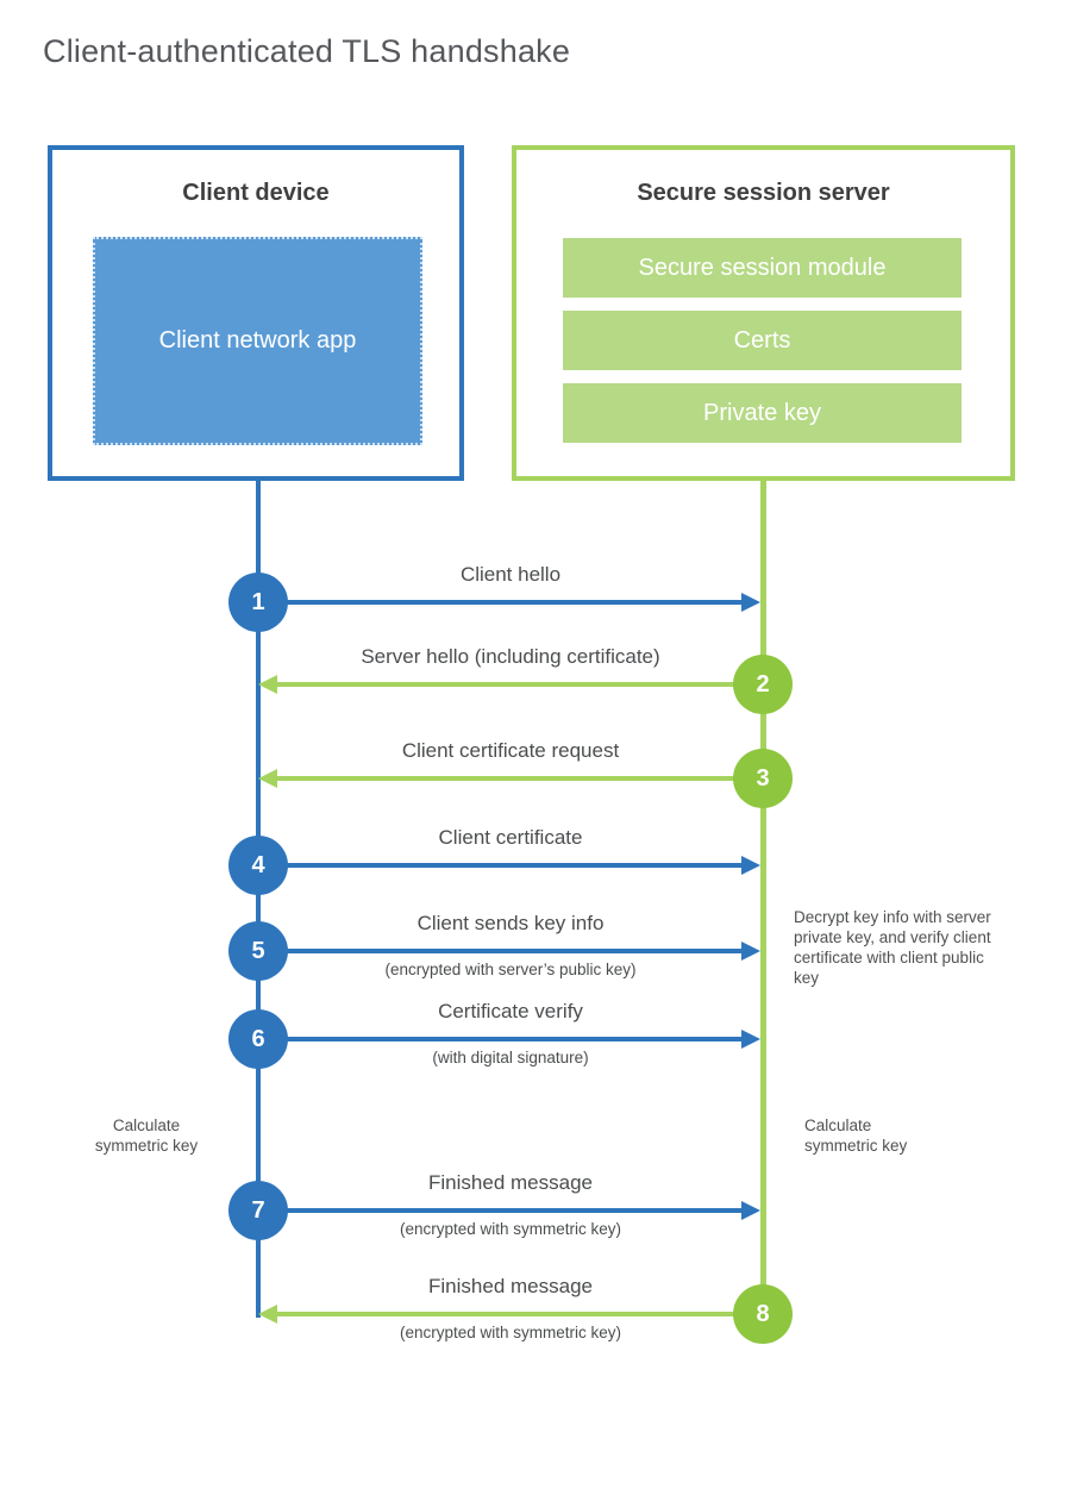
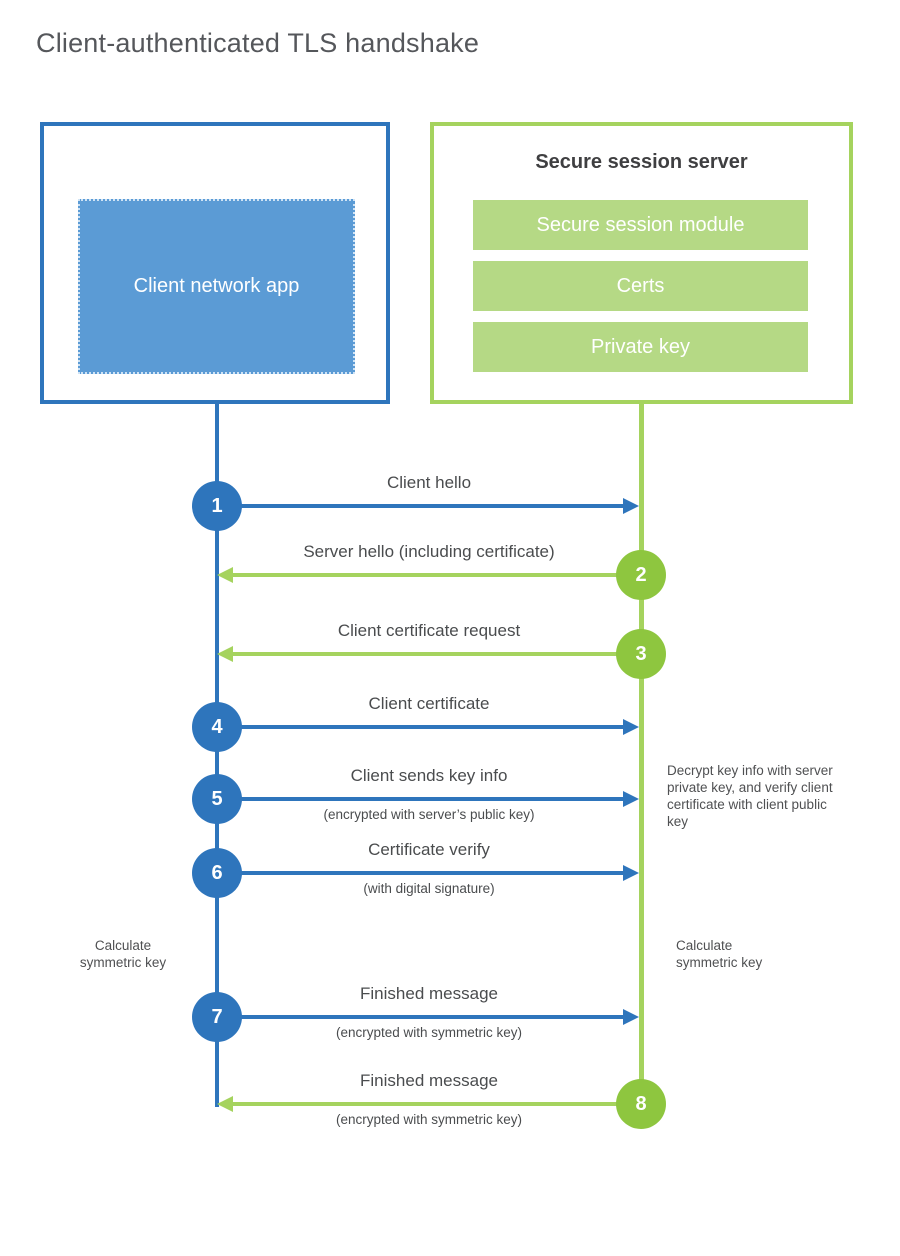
  Client-authenticated TLS handshake
- Client device
  Client network app
  Secure session server
  Secure session module
  Certs
  Private key
  1
  Client hello
  2
  Server hello (including certificate)
  3
  Client certificate request
  4
  Client certificate
  5
  Client sends key info
  (encrypted with server’s public key)
  6
  Certificate verify
  (with digital signature)
  7
  Finished message
  (encrypted with symmetric key)
  8
  Finished message
  (encrypted with symmetric key)
  Decrypt key info with server private key, and verify client certificate with client public key
  Calculate symmetric key
  Calculate symmetric key
